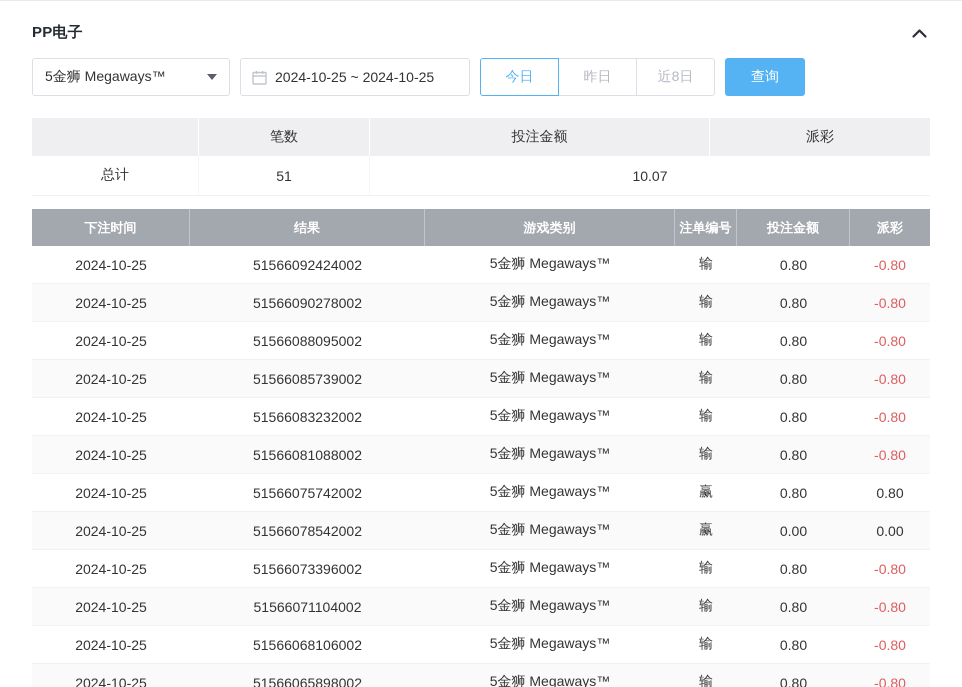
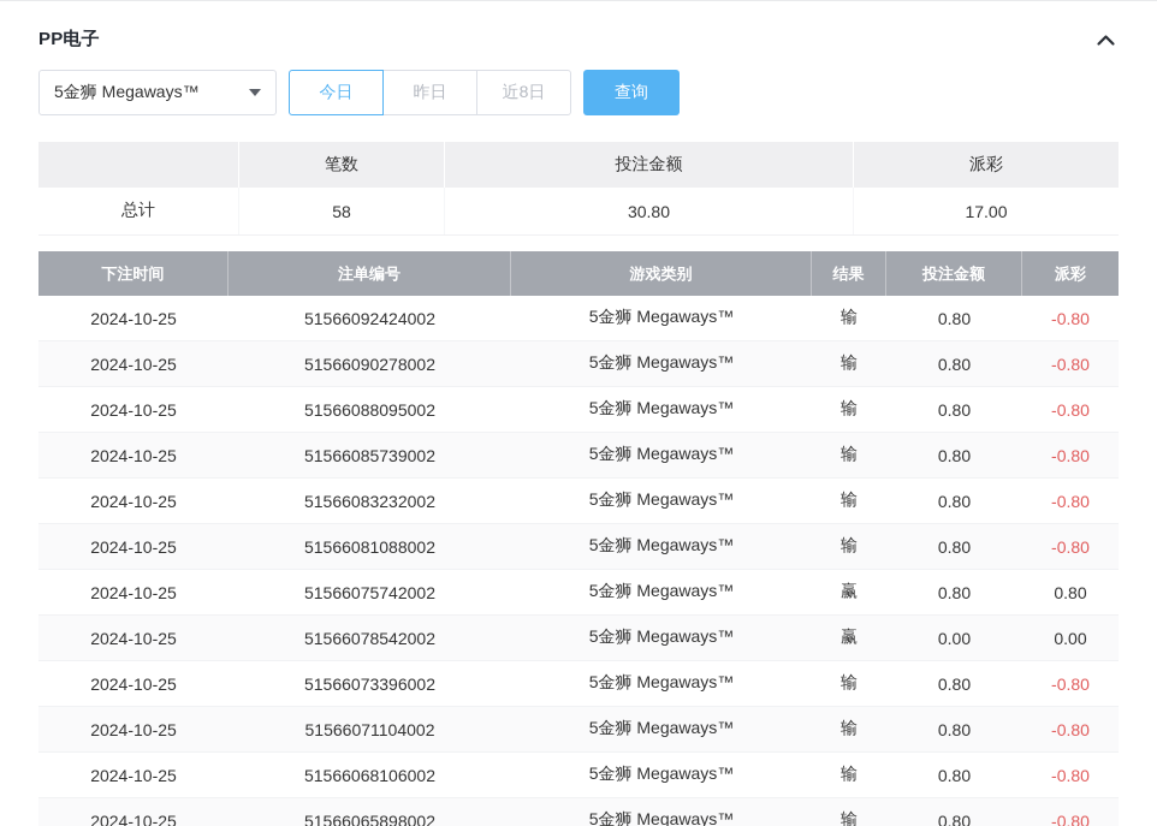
  PP电子
  5金狮 Megaways™
- 2024-10-25 ~ 2024-10-25
  今日
  昨日
  近8日
  查询
  笔数
  投注金额
  派彩
  总计
- 51
+ 58
+ 30.80
- 10.07
+ 17.00
  下注时间
- 结果
+ 注单编号
  游戏类别
- 注单编号
+ 结果
  投注金额
  派彩
  2024-10-25
  51566092424002
  5金狮 Megaways™
  输
  0.80
  -0.80
  2024-10-25
  51566090278002
  5金狮 Megaways™
  输
  0.80
  -0.80
  2024-10-25
  51566088095002
  5金狮 Megaways™
  输
  0.80
  -0.80
  2024-10-25
  51566085739002
  5金狮 Megaways™
  输
  0.80
  -0.80
  2024-10-25
  51566083232002
  5金狮 Megaways™
  输
  0.80
  -0.80
  2024-10-25
  51566081088002
  5金狮 Megaways™
  输
  0.80
  -0.80
  2024-10-25
  51566075742002
  5金狮 Megaways™
  赢
  0.80
  0.80
  2024-10-25
  51566078542002
  5金狮 Megaways™
  赢
  0.00
  0.00
  2024-10-25
  51566073396002
  5金狮 Megaways™
  输
  0.80
  -0.80
  2024-10-25
  51566071104002
  5金狮 Megaways™
  输
  0.80
  -0.80
  2024-10-25
  51566068106002
  5金狮 Megaways™
  输
  0.80
  -0.80
  2024-10-25
  51566065898002
  5金狮 Megaways™
  输
  0.80
  -0.80
